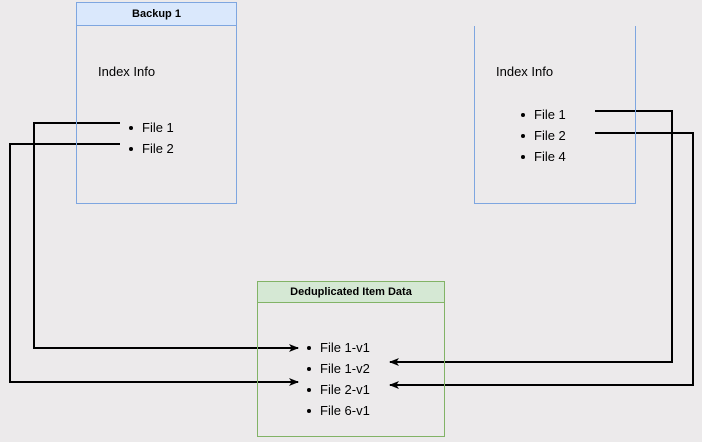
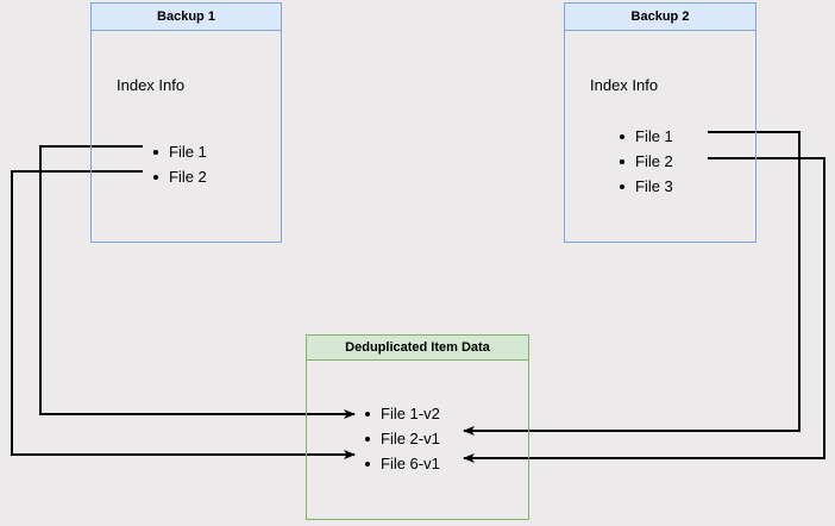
  Backup 1
  Index Info
  File 1
  File 2
+ Backup 2
  Index Info
  File 1
  File 2
- File 4
+ File 3
  Deduplicated Item Data
- File 1-v1
  File 1-v2
  File 2-v1
  File 6-v1
